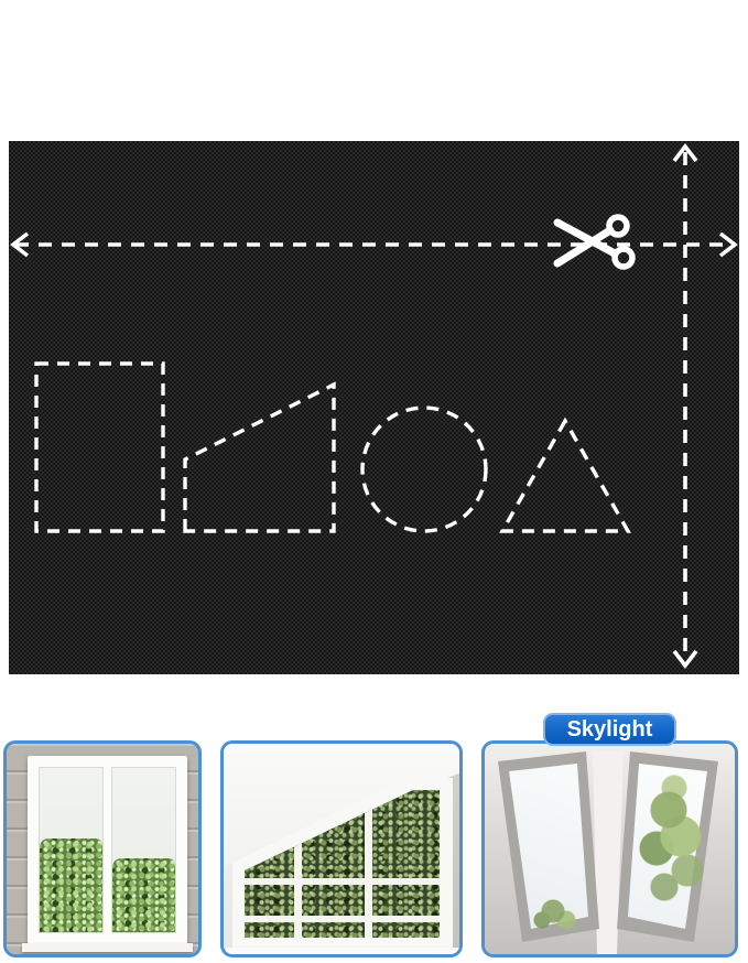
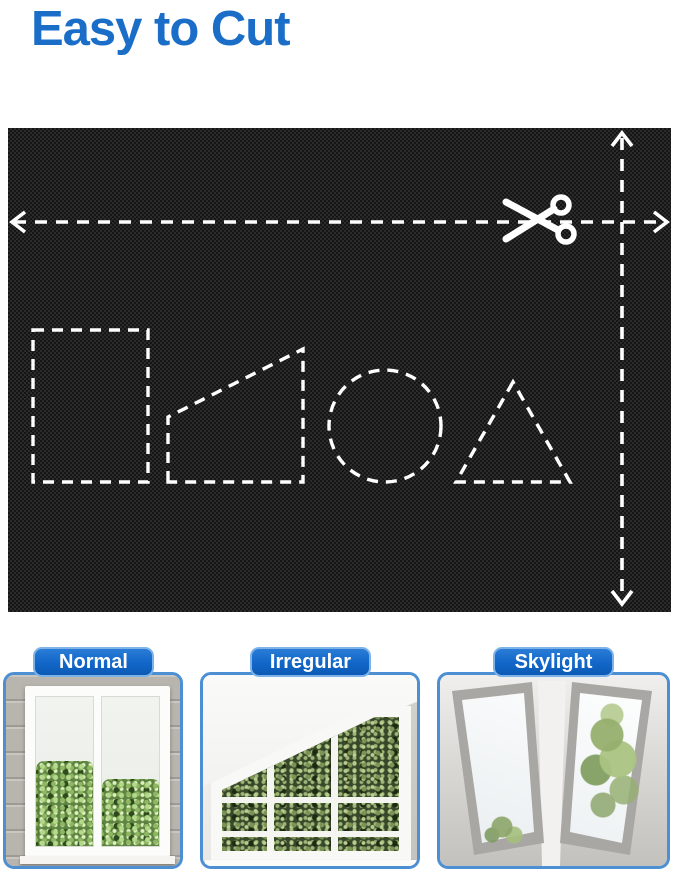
+ Easy to Cut
+ Normal
+ Irregular
  Skylight
